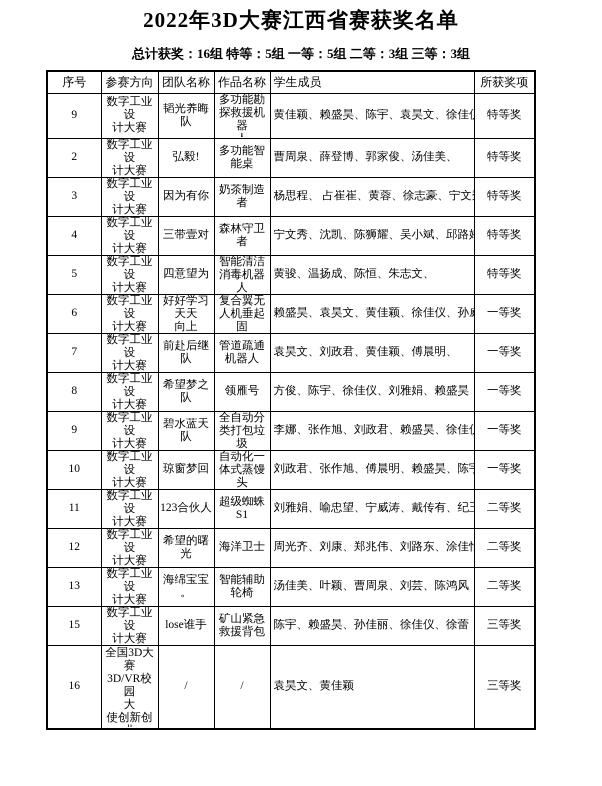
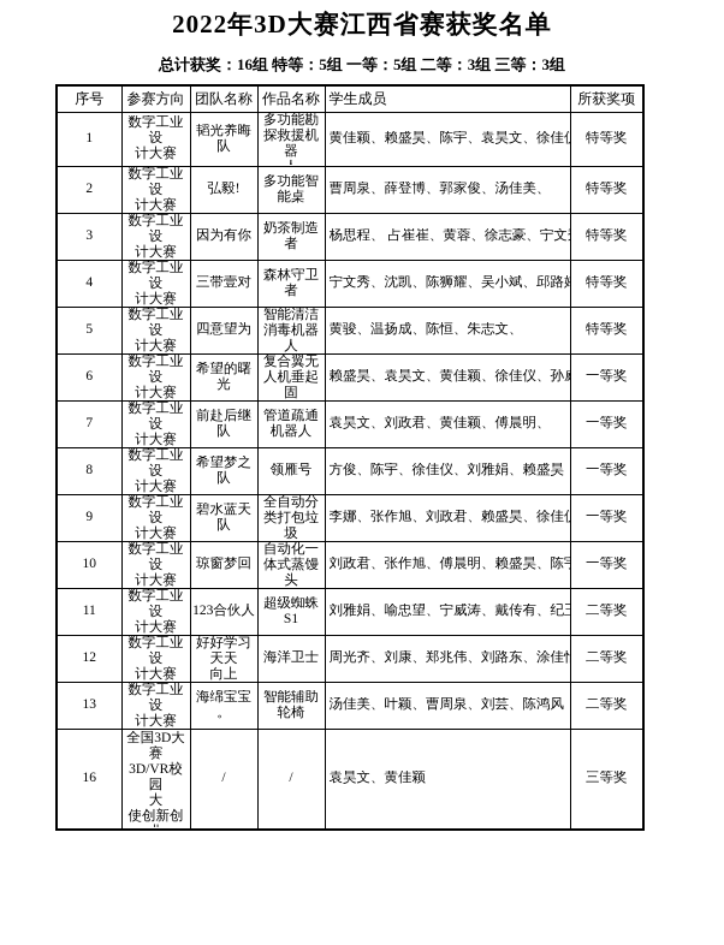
  2022年3D大赛江西省赛获奖名单
  总计获奖：16组 特等：5组 一等：5组 二等：3组 三等：3组
  序号	参赛方向	团队名称	作品名称	学生成员	所获奖项
- 9	数字工业 设 计大赛	韬光养晦 队	多功能勘 探救援机 器	黄佳颖、赖盛昊、陈宇、袁昊文、徐佳	特等奖
+ 1	数字工业 设 计大赛	韬光养晦 队	多功能勘 探救援机 器	黄佳颖、赖盛昊、陈宇、袁昊文、徐佳	特等奖
  2	数字工业 设 计大赛	弘毅!	多功能智 能桌	曹周泉、薛登博、郭家俊、汤佳美、	特等奖
  3	数字工业 设 计大赛	因为有你	奶茶制造 者	杨思程、 占崔崔、黄蓉、徐志豪、宁文	特等奖
  4	数字工业 设 计大赛	三带壹对	森林守卫 者	宁文秀、沈凯、陈狮耀、吴小斌、邱路	特等奖
  5	数字工业 设 计大赛	四意望为	智能清洁 消毒机器 人	黄骏、温扬成、陈恒、朱志文、	特等奖
- 6	数字工业 设 计大赛	好好学习 天天 向上	复合翼无 人机垂起 固	赖盛昊、袁昊文、黄佳颖、徐佳仪、孙	一等奖
+ 6	数字工业 设 计大赛	希望的曙 光	复合翼无 人机垂起 固	赖盛昊、袁昊文、黄佳颖、徐佳仪、孙	一等奖
  7	数字工业 设 计大赛	前赴后继 队	管道疏通 机器人	袁昊文、刘政君、黄佳颖、傅晨明、	一等奖
  8	数字工业 设 计大赛	希望梦之 队	领雁号	方俊、陈宇、徐佳仪、刘雅娟、赖盛昊	一等奖
  9	数字工业 设 计大赛	碧水蓝天 队	全自动分 类打包垃 圾	李娜、张作旭、刘政君、赖盛昊、徐佳	一等奖
  10	数字工业 设 计大赛	琼窗梦回	自动化一 体式蒸馒 头	刘政君、张作旭、傅晨明、赖盛昊、陈	一等奖
  11	数字工业 设 计大赛	123合伙人	超级蜘蛛 S1	刘雅娟、喻忠望、宁威涛、戴传有、纪	二等奖
- 12	数字工业 设 计大赛	希望的曙 光	海洋卫士	周光齐、刘康、郑兆伟、刘路东、涂佳	二等奖
+ 12	数字工业 设 计大赛	好好学习 天天 向上	海洋卫士	周光齐、刘康、郑兆伟、刘路东、涂佳	二等奖
  13	数字工业 设 计大赛	海绵宝宝 。	智能辅助 轮椅	汤佳美、叶颖、曹周泉、刘芸、陈鸿风	二等奖
- 15	数字工业 设 计大赛	lose谁手	矿山紧急 救援背包	陈宇、赖盛昊、孙佳丽、徐佳仪、徐蕾	三等奖
  16	全国3D大 赛 3D/VR校园 大 使创新创	/	/	袁昊文、黄佳颖	三等奖
